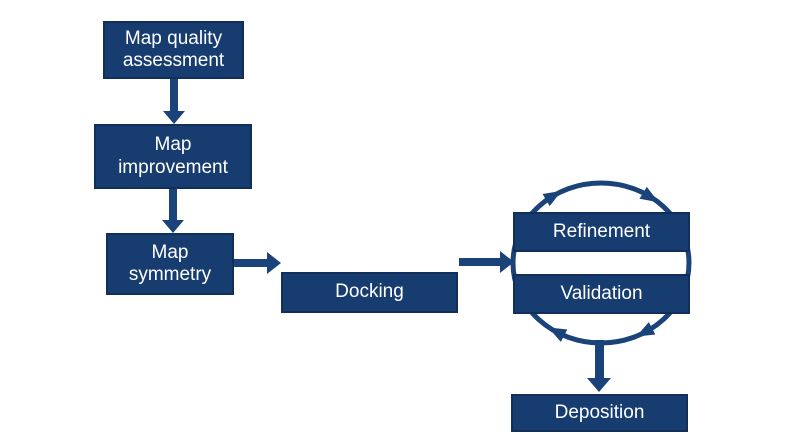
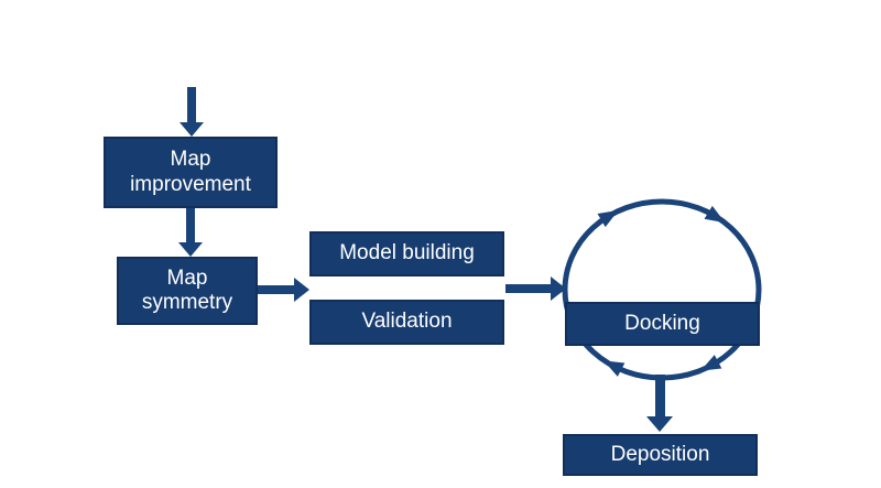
- Map quality
- assessment
  Map
  improvement
  Map
  symmetry
+ Model building
- Docking
+ Validation
- Refinement
- Validation
+ Docking
  Deposition
